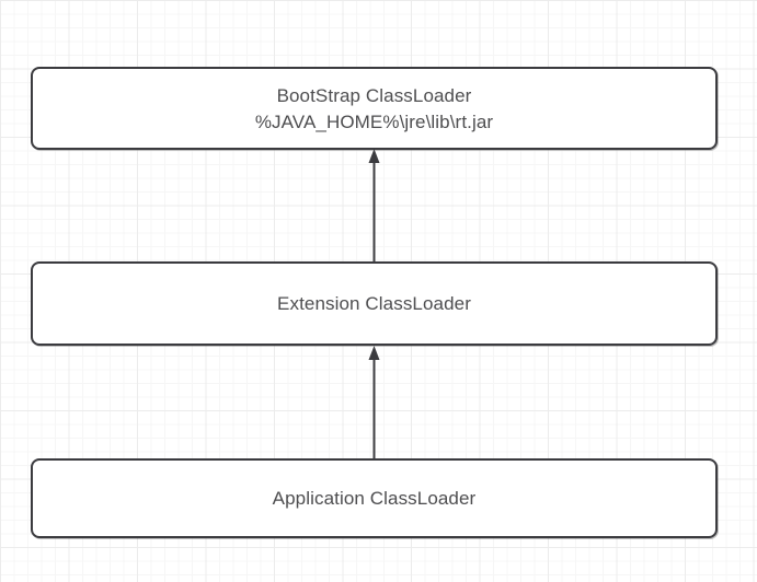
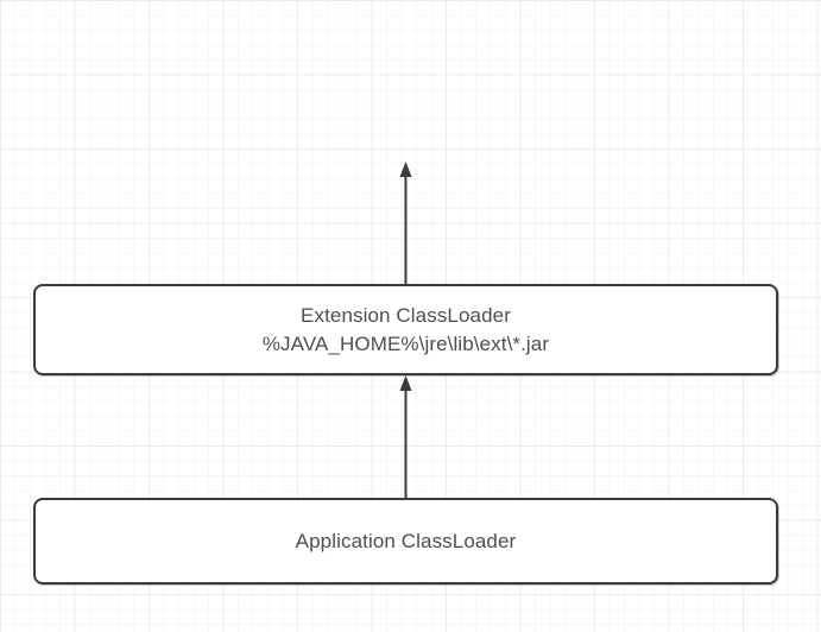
- BootStrap ClassLoader
- %JAVA_HOME%\jre\lib\rt.jar
  Extension ClassLoader
+ %JAVA_HOME%\jre\lib\ext\*.jar
  Application ClassLoader
